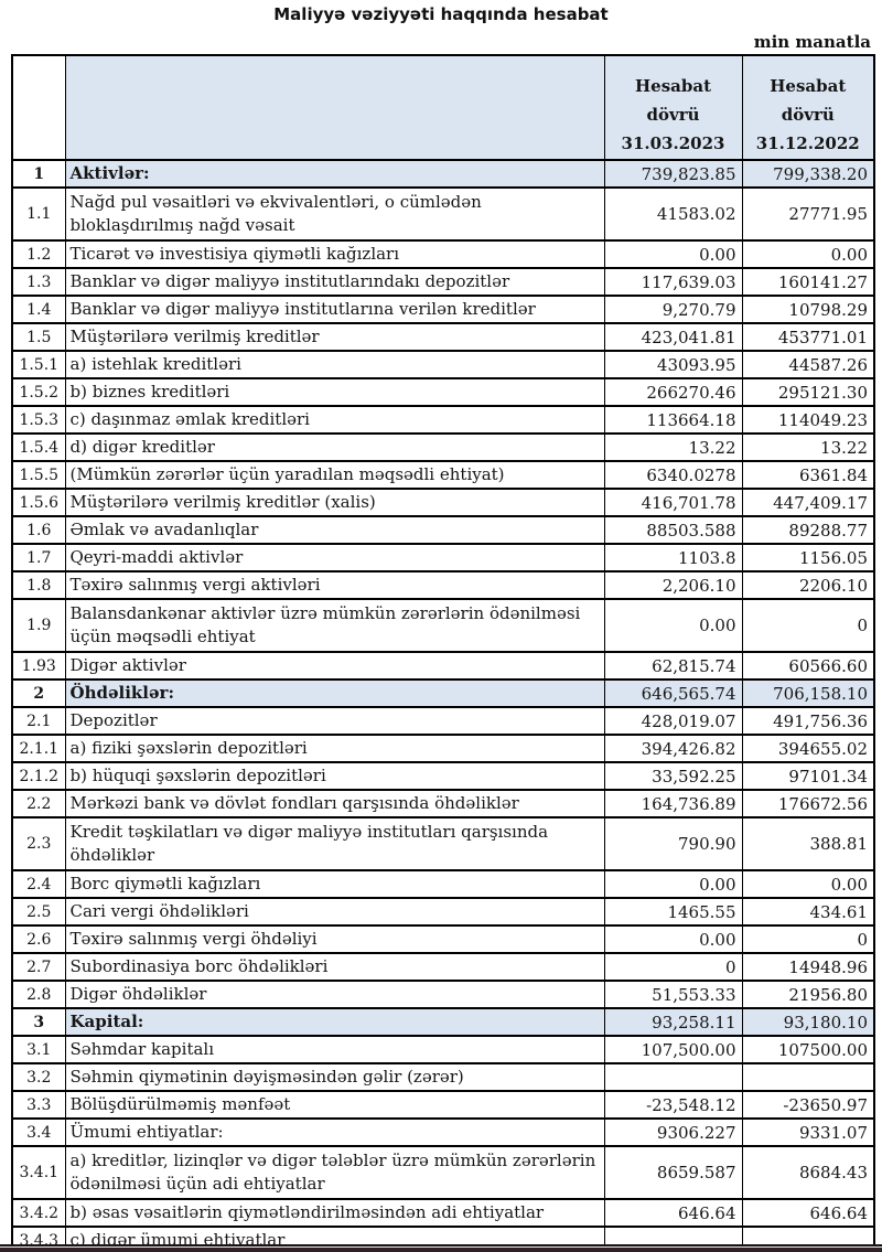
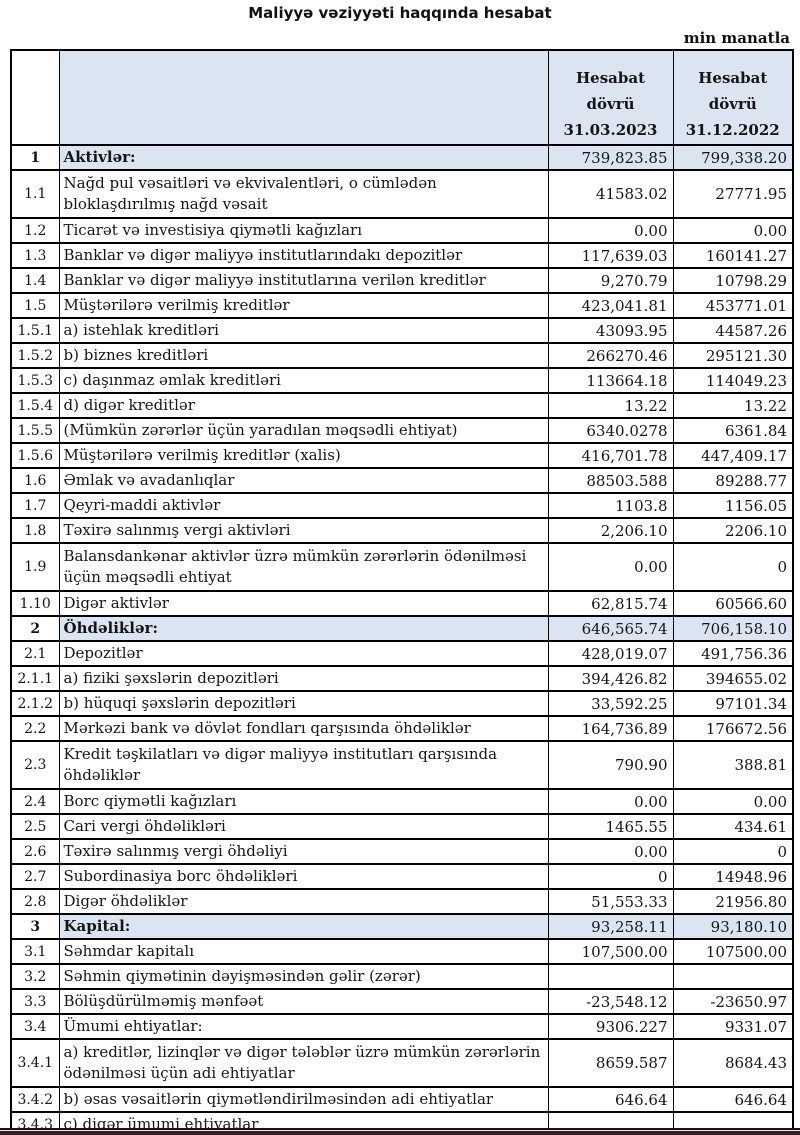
  Maliyyə vəziyyəti haqqında hesabat
  min manatla
  		Hesabat dövrü 31.03.2023	Hesabat dövrü 31.12.2022
  1	Aktivlər:	739,823.85	799,338.20
  1.1	Nağd pul vəsaitləri və ekvivalentləri, o cümlədən bloklaşdırılmış nağd vəsait	41583.02	27771.95
  1.2	Ticarət və investisiya qiymətli kağızları	0.00	0.00
  1.3	Banklar və digər maliyyə institutlarındakı depozitlər	117,639.03	160141.27
  1.4	Banklar və digər maliyyə institutlarına verilən kreditlər	9,270.79	10798.29
  1.5	Müştərilərə verilmiş kreditlər	423,041.81	453771.01
  1.5.1	a) istehlak kreditləri	43093.95	44587.26
  1.5.2	b) biznes kreditləri	266270.46	295121.30
  1.5.3	c) daşınmaz əmlak kreditləri	113664.18	114049.23
  1.5.4	d) digər kreditlər	13.22	13.22
  1.5.5	(Mümkün zərərlər üçün yaradılan məqsədli ehtiyat)	6340.0278	6361.84
  1.5.6	Müştərilərə verilmiş kreditlər (xalis)	416,701.78	447,409.17
  1.6	Əmlak və avadanlıqlar	88503.588	89288.77
  1.7	Qeyri-maddi aktivlər	1103.8	1156.05
  1.8	Təxirə salınmış vergi aktivləri	2,206.10	2206.10
  1.9	Balansdankənar aktivlər üzrə mümkün zərərlərin ödənilməsi üçün məqsədli ehtiyat	0.00	0
- 1.93	Digər aktivlər	62,815.74	60566.60
+ 1.10	Digər aktivlər	62,815.74	60566.60
  2	Öhdəliklər:	646,565.74	706,158.10
  2.1	Depozitlər	428,019.07	491,756.36
  2.1.1	a) fiziki şəxslərin depozitləri	394,426.82	394655.02
  2.1.2	b) hüquqi şəxslərin depozitləri	33,592.25	97101.34
  2.2	Mərkəzi bank və dövlət fondları qarşısında öhdəliklər	164,736.89	176672.56
  2.3	Kredit təşkilatları və digər maliyyə institutları qarşısında öhdəliklər	790.90	388.81
  2.4	Borc qiymətli kağızları	0.00	0.00
  2.5	Cari vergi öhdəlikləri	1465.55	434.61
  2.6	Təxirə salınmış vergi öhdəliyi	0.00	0
  2.7	Subordinasiya borc öhdəlikləri	0	14948.96
  2.8	Digər öhdəliklər	51,553.33	21956.80
  3	Kapital:	93,258.11	93,180.10
  3.1	Səhmdar kapitalı	107,500.00	107500.00
  3.2	Səhmin qiymətinin dəyişməsindən gəlir (zərər)
  3.3	Bölüşdürülməmiş mənfəət	-23,548.12	-23650.97
  3.4	Ümumi ehtiyatlar:	9306.227	9331.07
  3.4.1	a) kreditlər, lizinqlər və digər tələblər üzrə mümkün zərərlərin ödənilməsi üçün adi ehtiyatlar	8659.587	8684.43
  3.4.2	b) əsas vəsaitlərin qiymətləndirilməsindən adi ehtiyatlar	646.64	646.64
  3.4.3	c) digər ümumi ehtiyatlar
